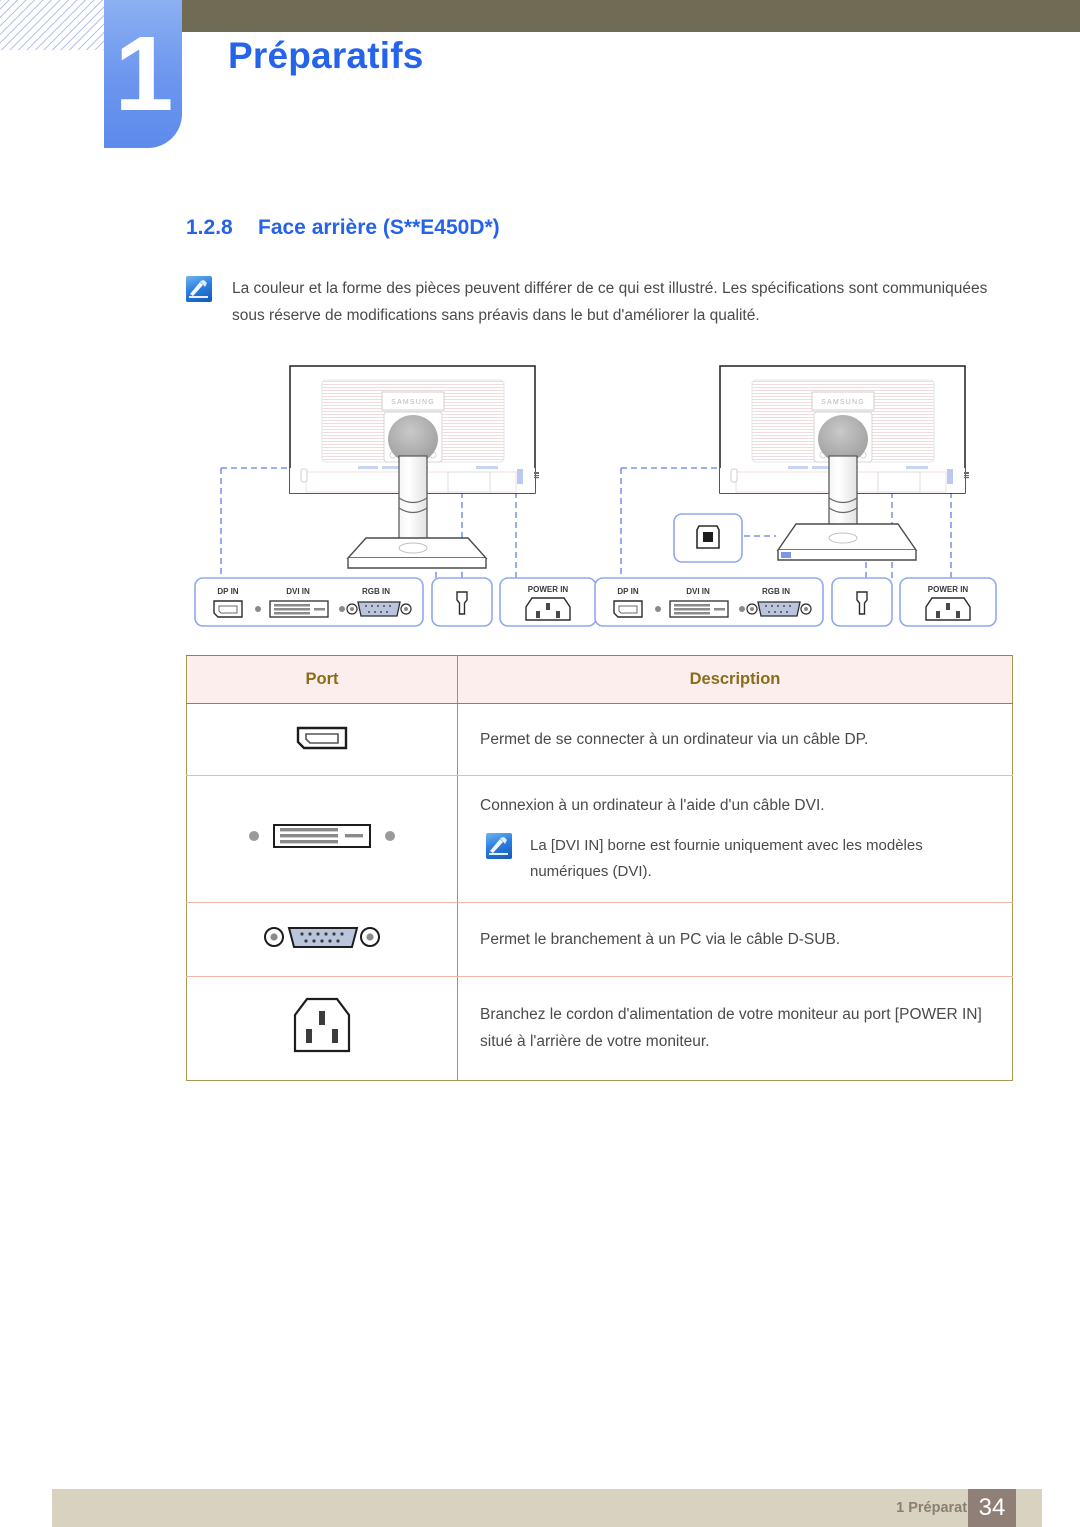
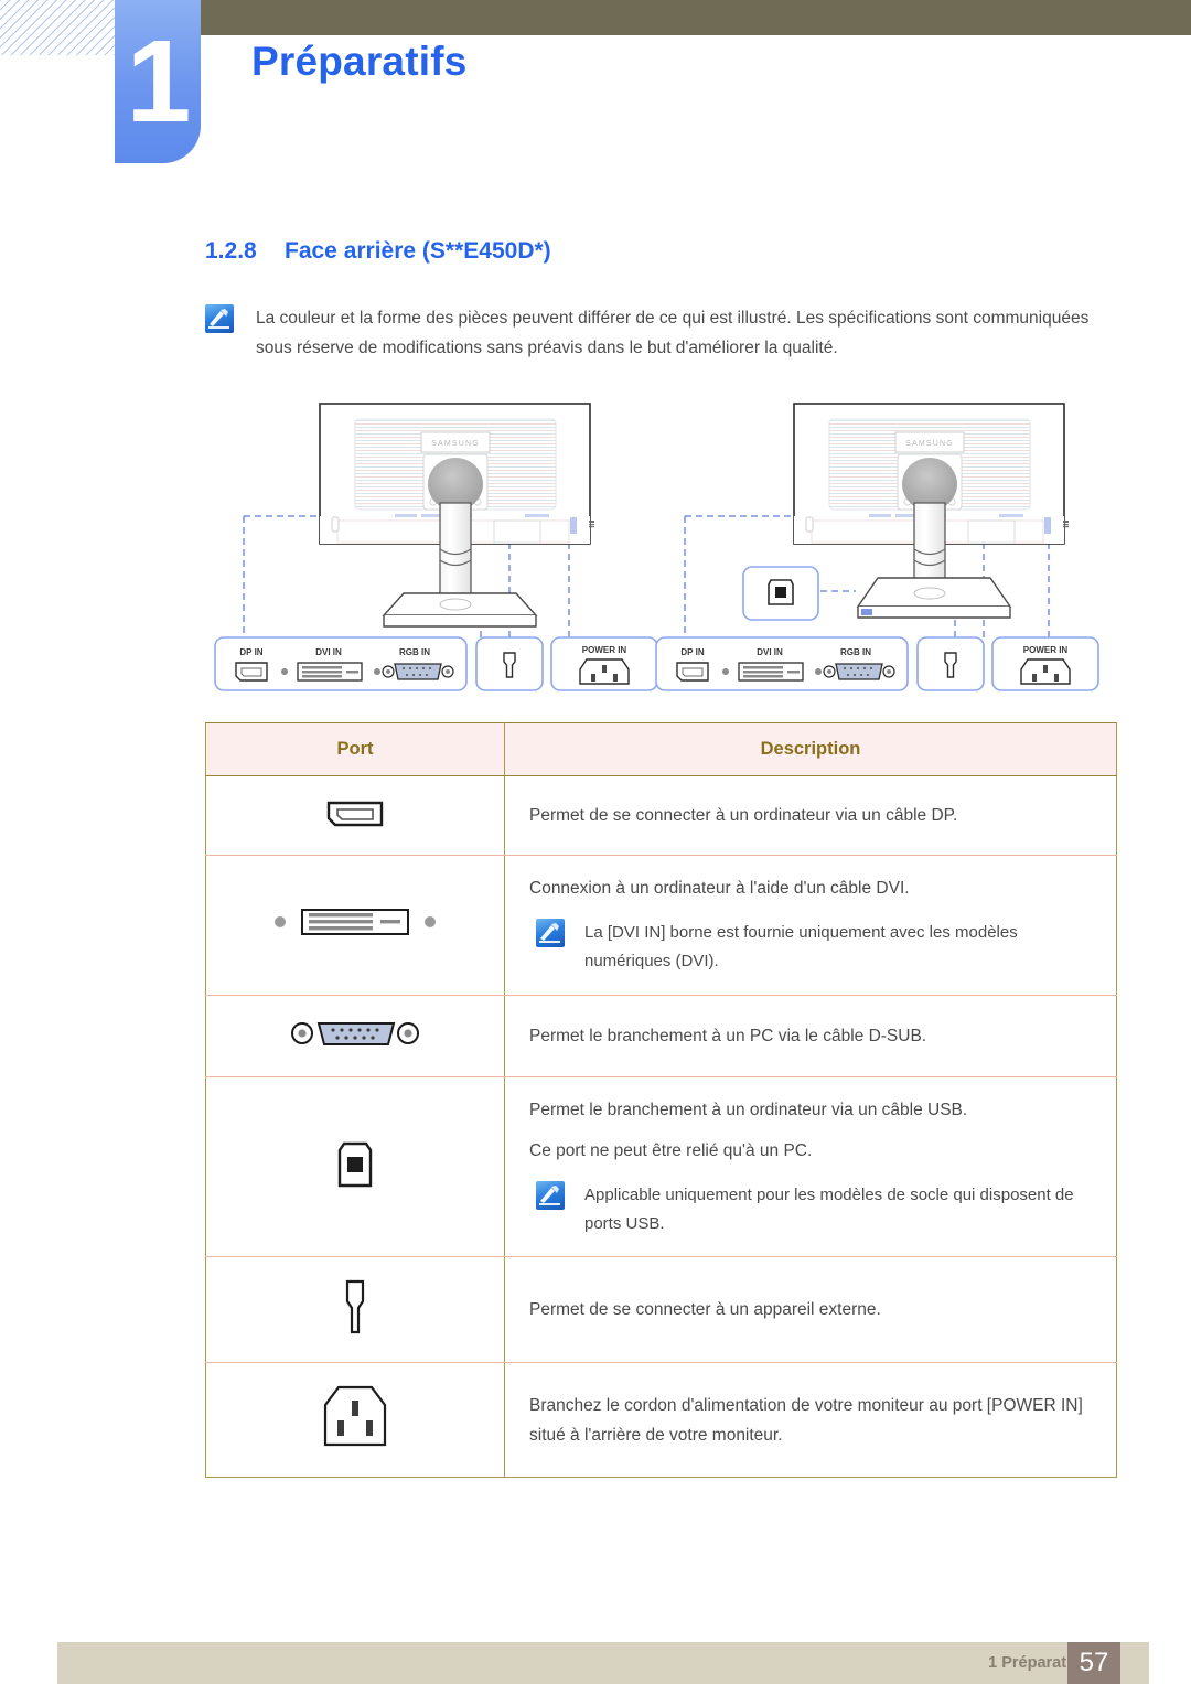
  1
  Préparatifs
  1.2.8 Face arrière (S**E450D*)
  La couleur et la forme des pièces peuvent différer de ce qui est illustré. Les spécifications sont communiquées sous réserve de modifications sans préavis dans le but d'améliorer la qualité.
  DP IN
  DVI IN
  RGB IN
  POWER IN
  DP IN
  DVI IN
  RGB IN
  POWER IN
  Port	Description
  	Permet de se connecter à un ordinateur via un câble DP.
  	Connexion à un ordinateur à l'aide d'un câble DVI. La [DVI IN] borne est fournie uniquement avec les modèles numériques (DVI).
  	Permet le branchement à un PC via le câble D-SUB.
+ 	Permet le branchement à un ordinateur via un câble USB. Ce port ne peut être relié qu'à un PC. Applicable uniquement pour les modèles de socle qui disposent de ports USB.
+ 	Permet de se connecter à un appareil externe.
  	Branchez le cordon d'alimentation de votre moniteur au port [POWER IN] situé à l'arrière de votre moniteur.
  1 Préparat
- 34
+ 57
